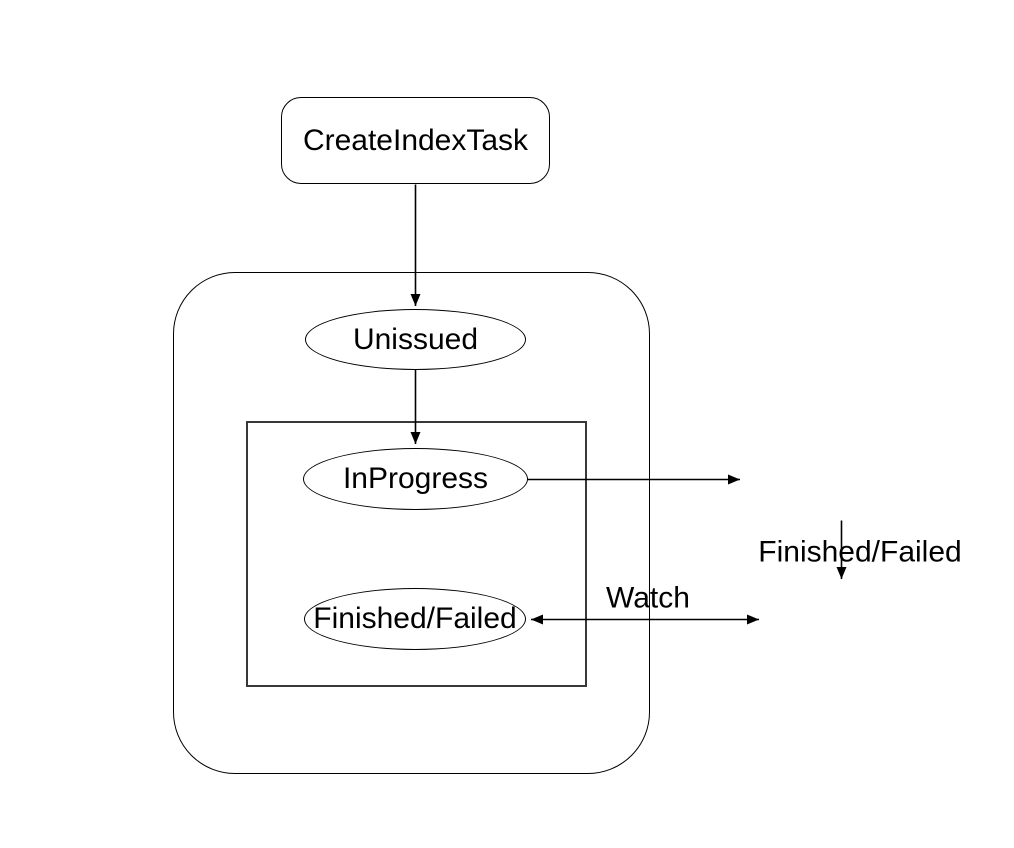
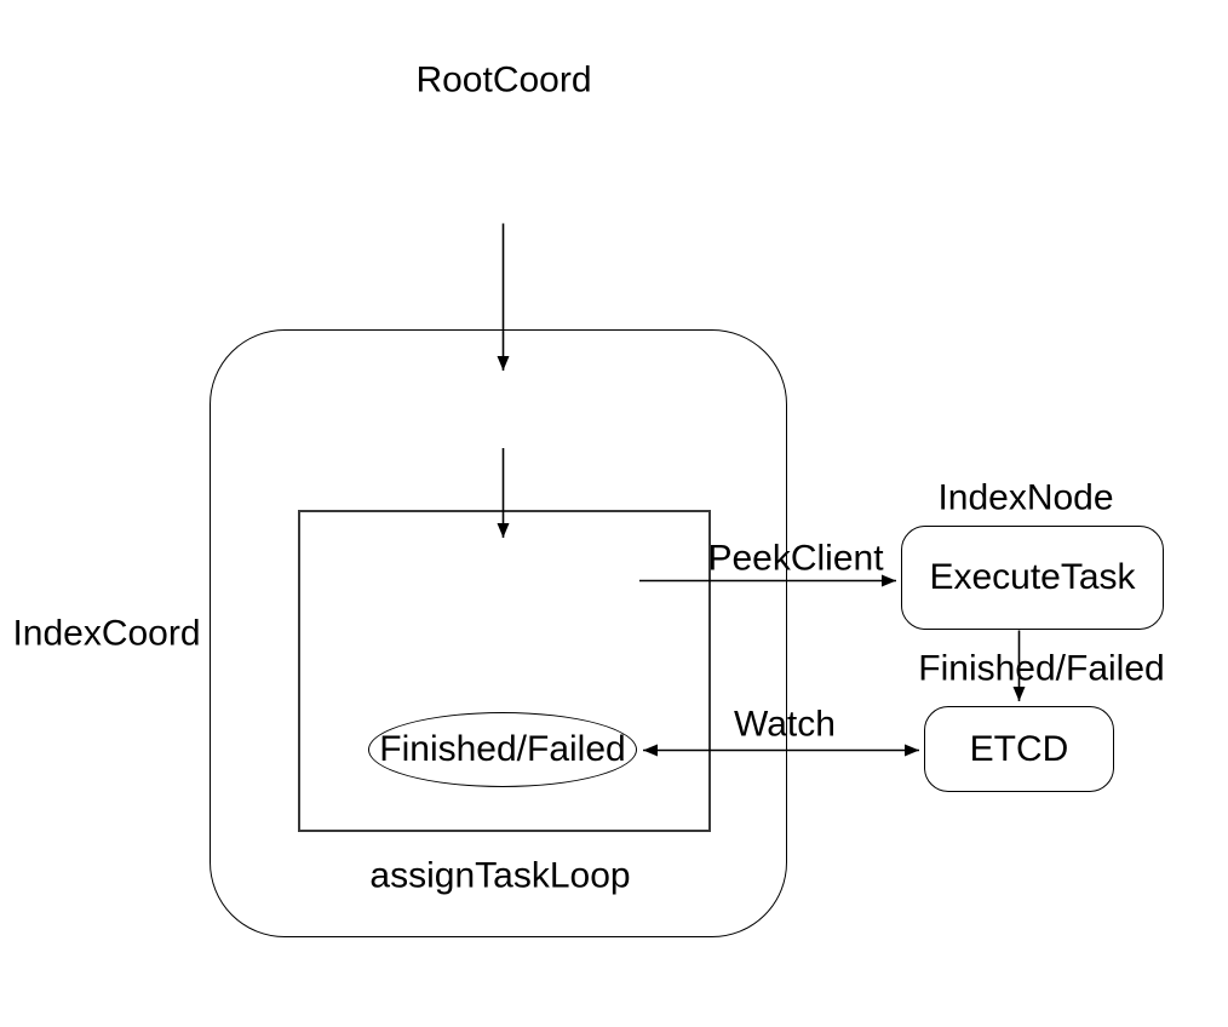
- CreateIndexTask
- Unissued
- InProgress
  Finished/Failed
+ ExecuteTask
+ ETCD
+ RootCoord
+ IndexNode
+ IndexCoord
+ assignTaskLoop
+ PeekClient
  Finished/Failed
  Watch
